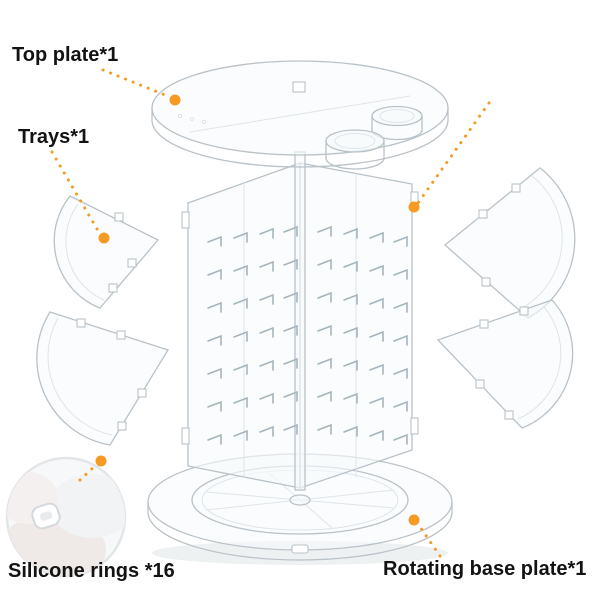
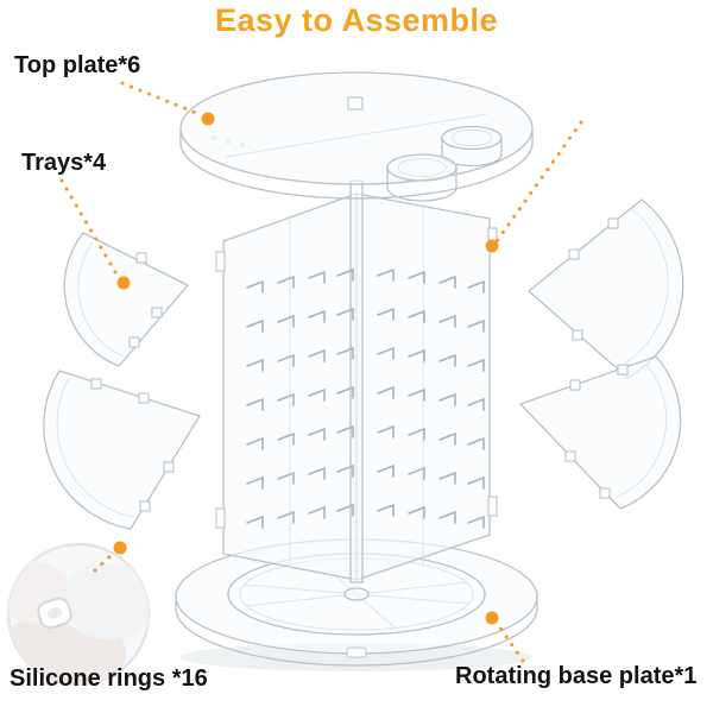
+ Easy to Assemble
- Top plate*1
+ Top plate*6
- Trays*1
+ Trays*4
  Silicone rings *16
  Rotating base plate*1
